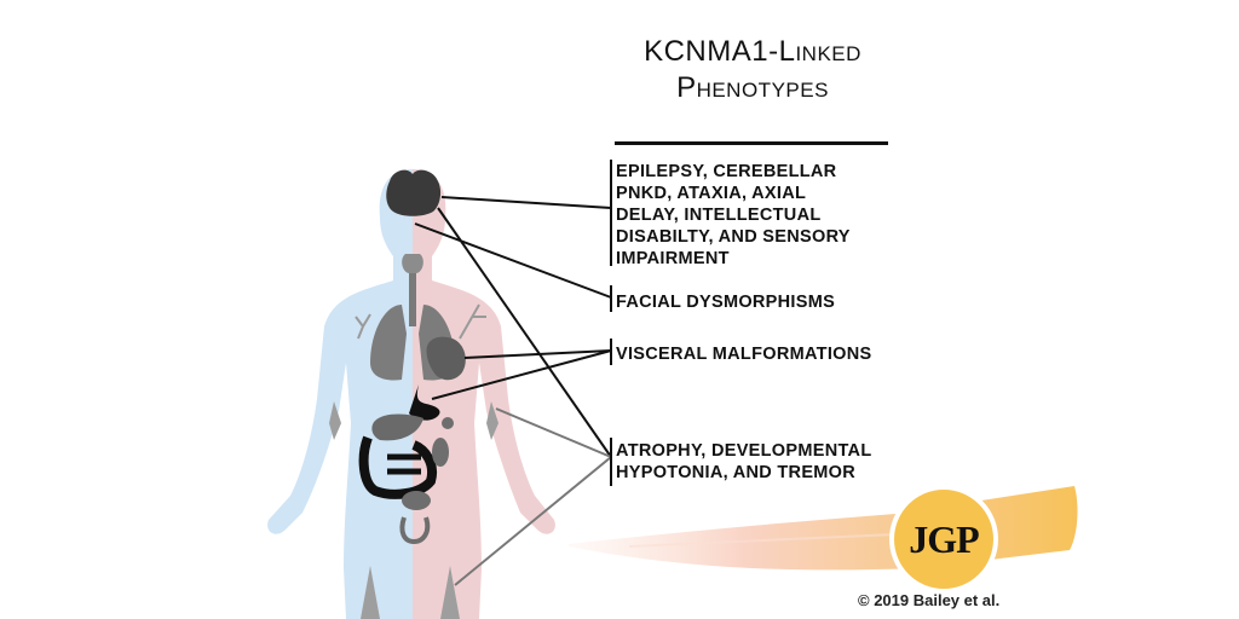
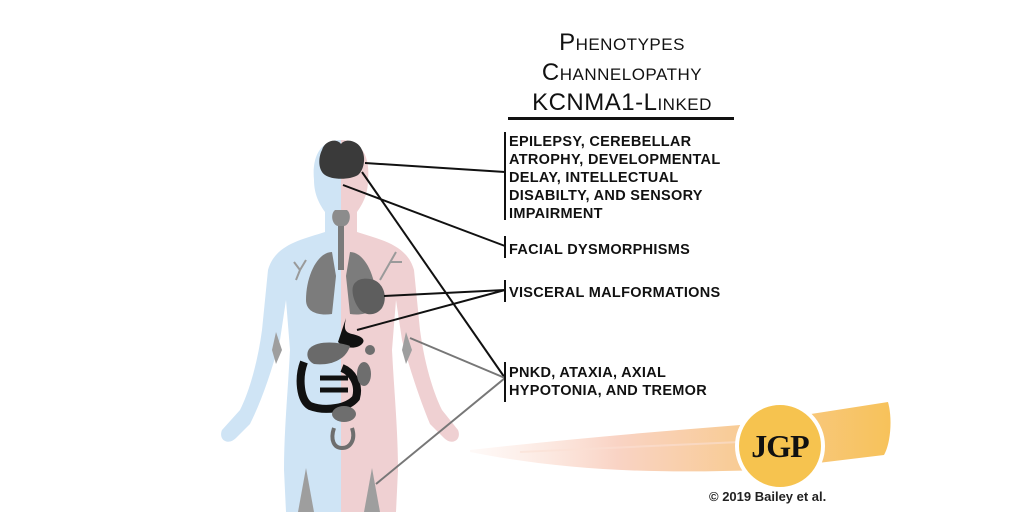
- KCNMA1-Linked
+ Phenotypes
+ Channelopathy
- Phenotypes
+ KCNMA1-Linked
  EPILEPSY, CEREBELLAR
- PNKD, ATAXIA, AXIAL
+ ATROPHY, DEVELOPMENTAL
  DELAY, INTELLECTUAL
  DISABILTY, AND SENSORY
  IMPAIRMENT
  FACIAL DYSMORPHISMS
  VISCERAL MALFORMATIONS
- ATROPHY, DEVELOPMENTAL
+ PNKD, ATAXIA, AXIAL
  HYPOTONIA, AND TREMOR
  JGP
  © 2019 Bailey et al.
